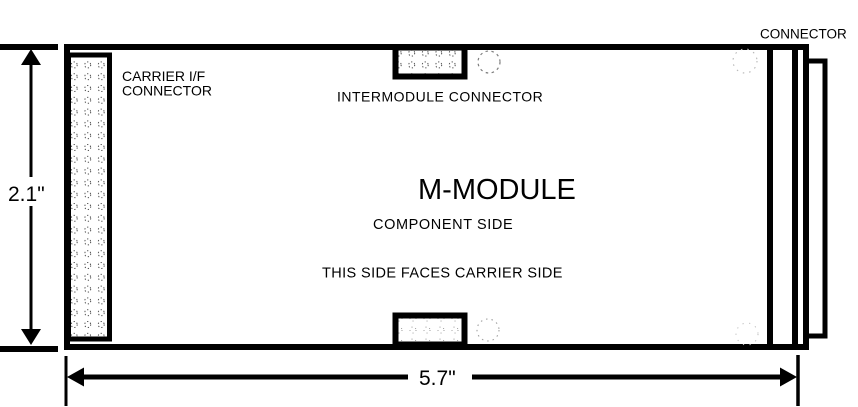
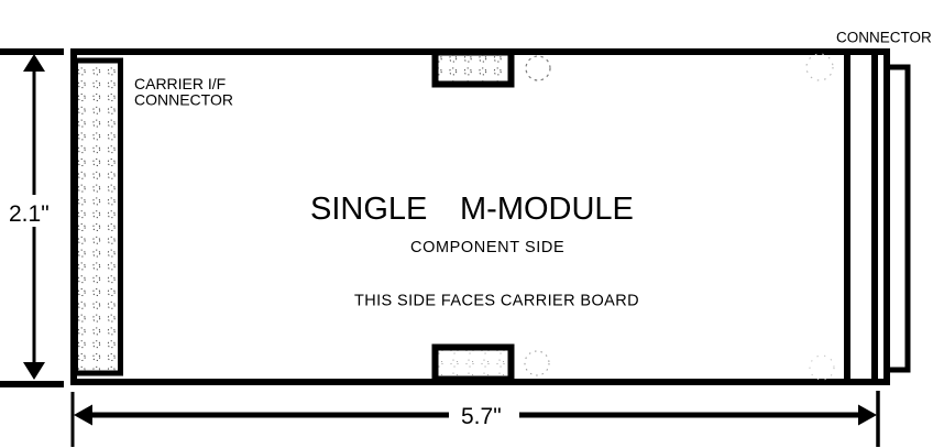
  2.1"
  5.7"
  CARRIER I/F
  CONNECTOR
- INTERMODULE CONNECTOR
  CONNECTOR
+ SINGLE
  M-MODULE
  COMPONENT SIDE
- THIS SIDE FACES CARRIER SIDE
+ THIS SIDE FACES CARRIER BOARD
